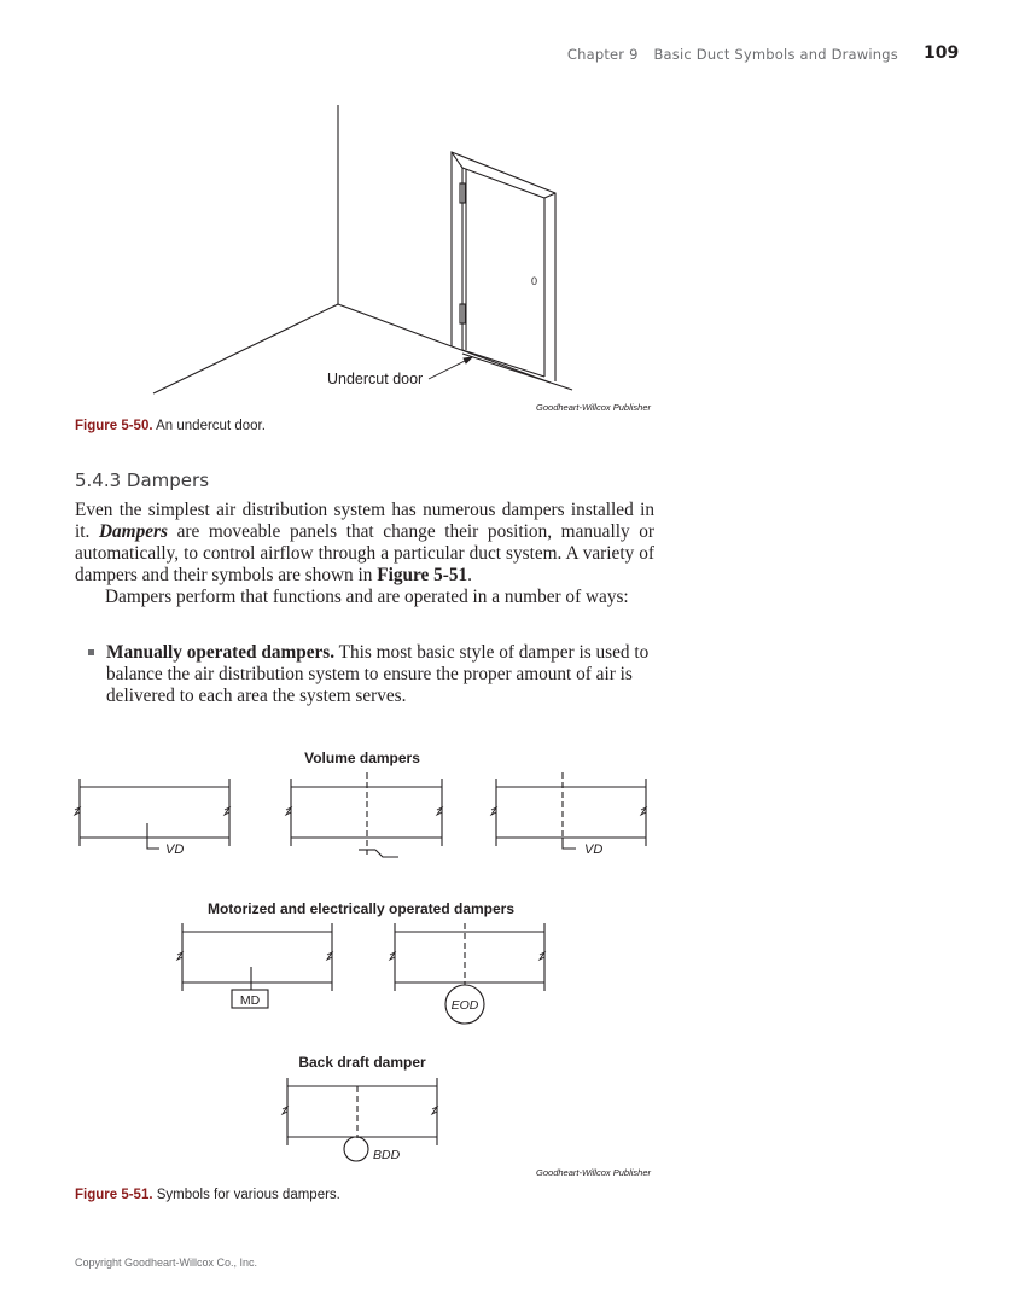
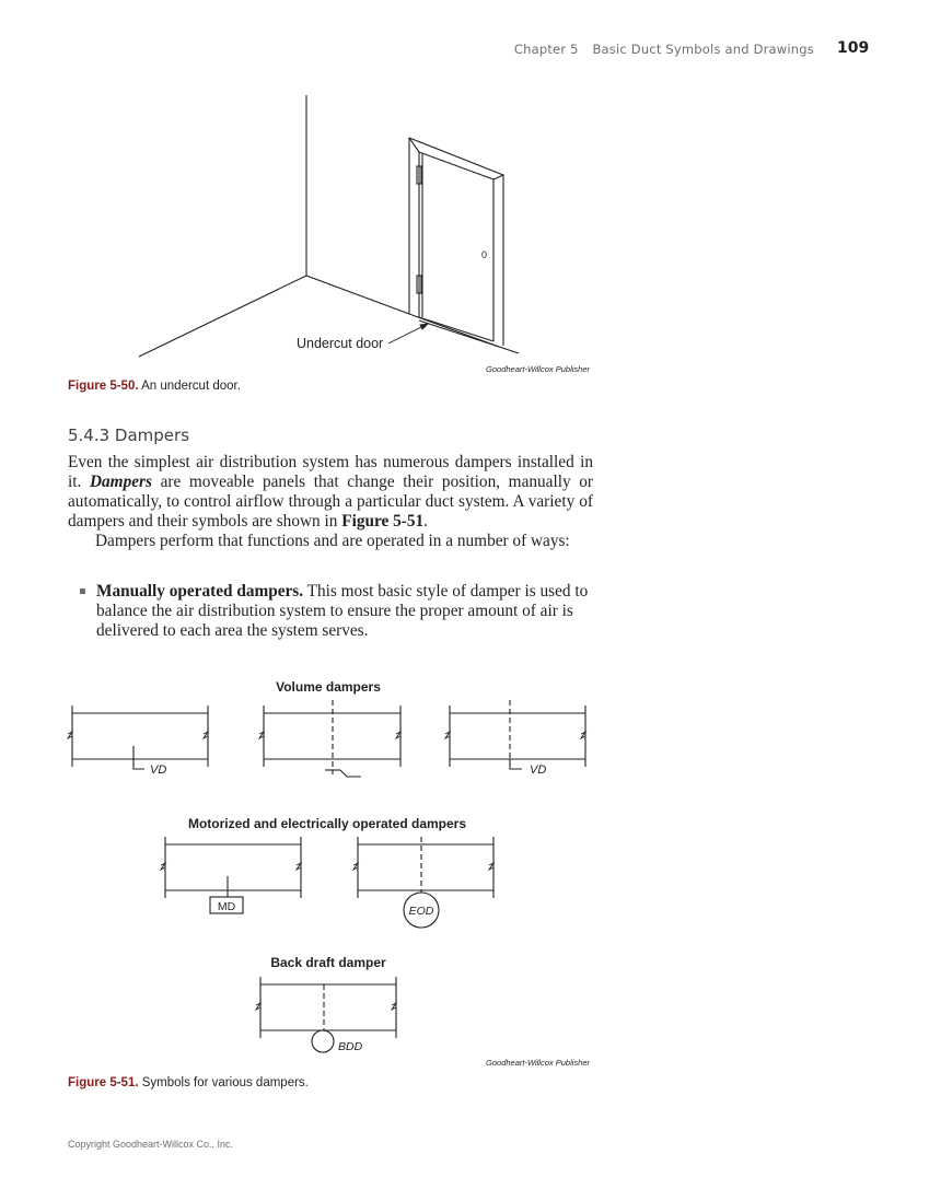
- Chapter 9 Basic Duct Symbols and Drawings
+ Chapter 5 Basic Duct Symbols and Drawings
  109
  0
  Undercut door
  Goodheart-Willcox Publisher
  Figure 5-50. An undercut door.
  5.4.3 Dampers
  Even the simplest air distribution system has numerous dampers installed in it. Dampers are moveable panels that change their position, manually or automatically, to control airflow through a particular duct system. A variety of dampers and their symbols are shown in Figure 5-51.
  Dampers perform that functions and are operated in a number of ways:
  Manually operated dampers. This most basic style of damper is used to balance the air distribution system to ensure the proper amount of air is delivered to each area the system serves.
  Volume dampers
  VD
  VD
  Motorized and electrically operated dampers
  MD
  EOD
  Back draft damper
  BDD
  Goodheart-Willcox Publisher
  Figure 5-51. Symbols for various dampers.
  Copyright Goodheart-Willcox Co., Inc.
